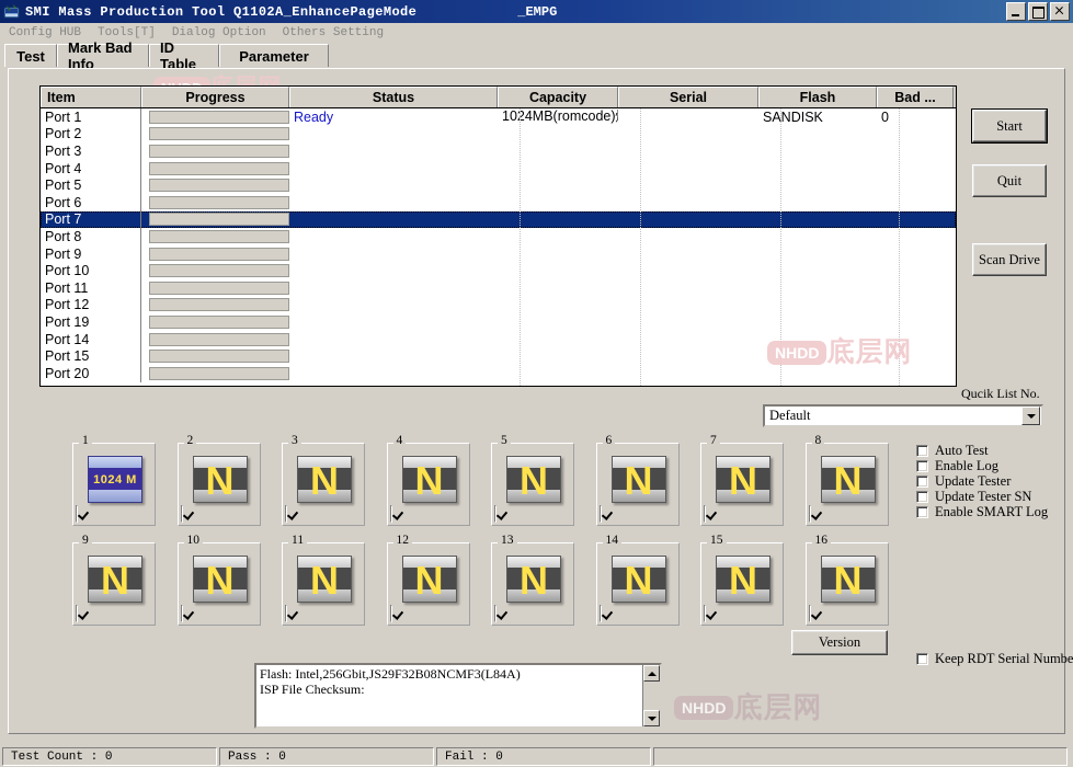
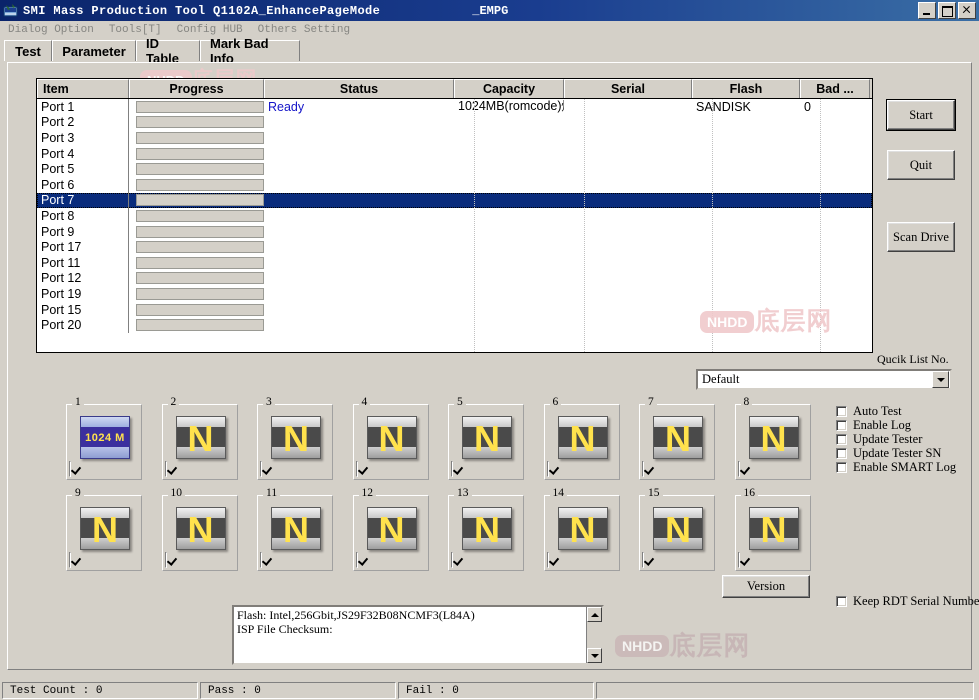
  SMI Mass Production Tool Q1102A_EnhancePageMode
  _EMPG
- Config HUB
+ Dialog Option
  Tools[T]
- Dialog Option
+ Config HUB
  Others Setting
  Test
- Mark Bad Info
+ Parameter
  ID Table
- Parameter
+ Mark Bad Info
  Item
  Progress
  Status
  Capacity
  Serial
  Flash
  Bad ...
  Port 1
  Ready
  1024MB(romcode)
  SANDISK
  0
  Port 2
  Port 3
  Port 4
  Port 5
  Port 6
  Port 7
  Port 8
  Port 9
- Port 10
+ Port 17
  Port 11
  Port 12
  Port 19
- Port 14
  Port 15
  Port 20
  Start
  Quit
  Scan Drive
  NHDD
  底层网
  Qucik List No.
  Default
  Auto Test
  Enable Log
  Update Tester
  Update Tester SN
  Enable SMART Log
  1
  1024 M
  2
  N
  3
  N
  4
  N
  5
  N
  6
  N
  7
  N
  8
  N
  9
  N
  10
  N
  11
  N
  12
  N
  13
  N
  14
  N
  15
  N
  16
  N
  Version
  Keep RDT Serial Numbe
  NHDD
  底层网
  Flash: Intel,256Gbit,JS29F32B08NCMF3(L84A)
  ISP File Checksum:
  Test Count : 0
  Pass : 0
  Fail : 0
